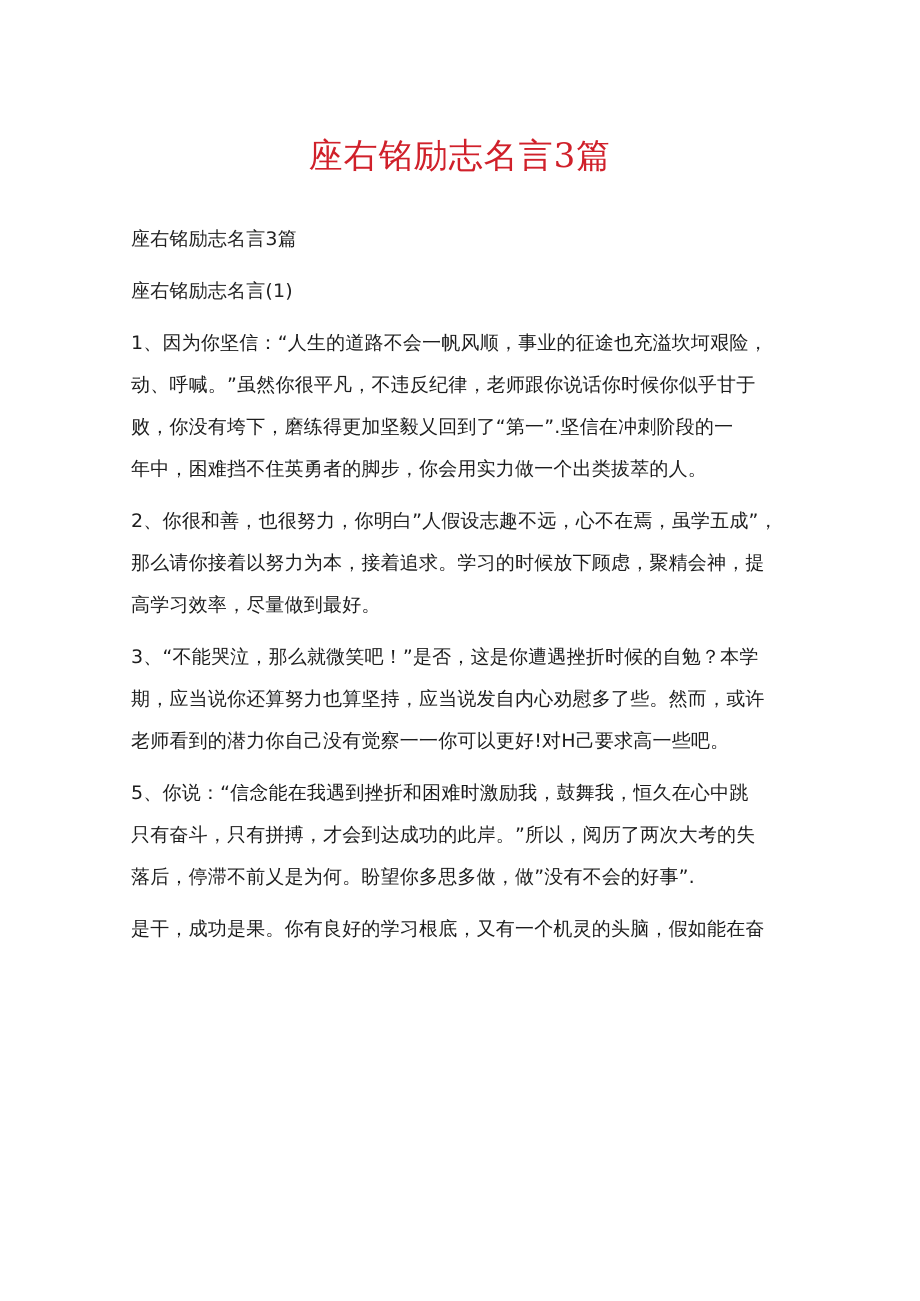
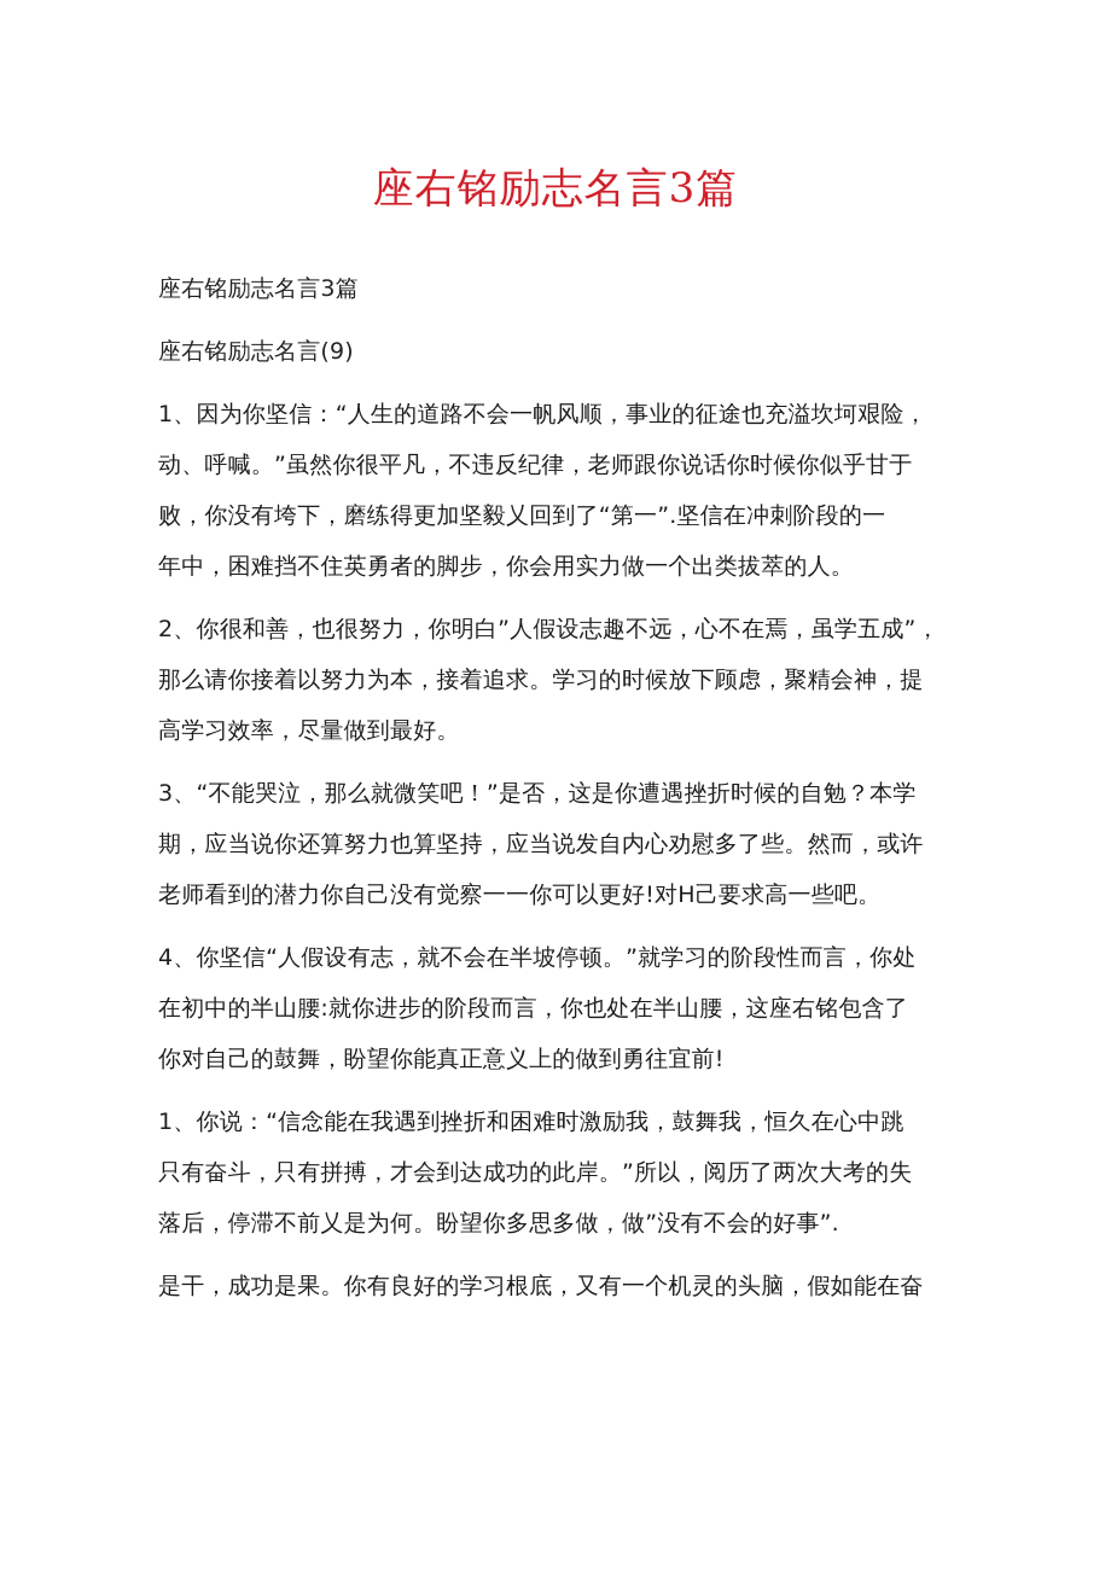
  座右铭励志名言3篇
  座右铭励志名言3篇
- 座右铭励志名言(1)
+ 座右铭励志名言(9)
  1、因为你坚信：“人生的道路不会一帆风顺，事业的征途也充溢坎坷艰险，
  动、呼喊。”虽然你很平凡，不违反纪律，老师跟你说话你时候你似乎甘于
  败，你没有垮下，磨练得更加坚毅乂回到了“第一”.坚信在冲刺阶段的一
  年中，困难挡不住英勇者的脚步，你会用实力做一个出类拔萃的人。
  2、你很和善，也很努力，你明白”人假设志趣不远，心不在焉，虽学五成”，
  那么请你接着以努力为本，接着追求。学习的时候放下顾虑，聚精会神，提
  高学习效率，尽量做到最好。
  3、“不能哭泣，那么就微笑吧！”是否，这是你遭遇挫折时候的自勉？本学
  期，应当说你还算努力也算坚持，应当说发自内心劝慰多了些。然而，或许
  老师看到的潜力你自己没有觉察一一你可以更好!对H己要求高一些吧。
+ 4、你坚信“人假设有志，就不会在半坡停顿。”就学习的阶段性而言，你处
+ 在初中的半山腰:就你进步的阶段而言，你也处在半山腰，这座右铭包含了
+ 你对自己的鼓舞，盼望你能真正意义上的做到勇往宜前!
- 5、你说：“信念能在我遇到挫折和困难时激励我，鼓舞我，恒久在心中跳
+ 1、你说：“信念能在我遇到挫折和困难时激励我，鼓舞我，恒久在心中跳
  只有奋斗，只有拼搏，才会到达成功的此岸。”所以，阅历了两次大考的失
  落后，停滞不前乂是为何。盼望你多思多做，做”没有不会的好事”.
  是干，成功是果。你有良好的学习根底，又有一个机灵的头脑，假如能在奋
